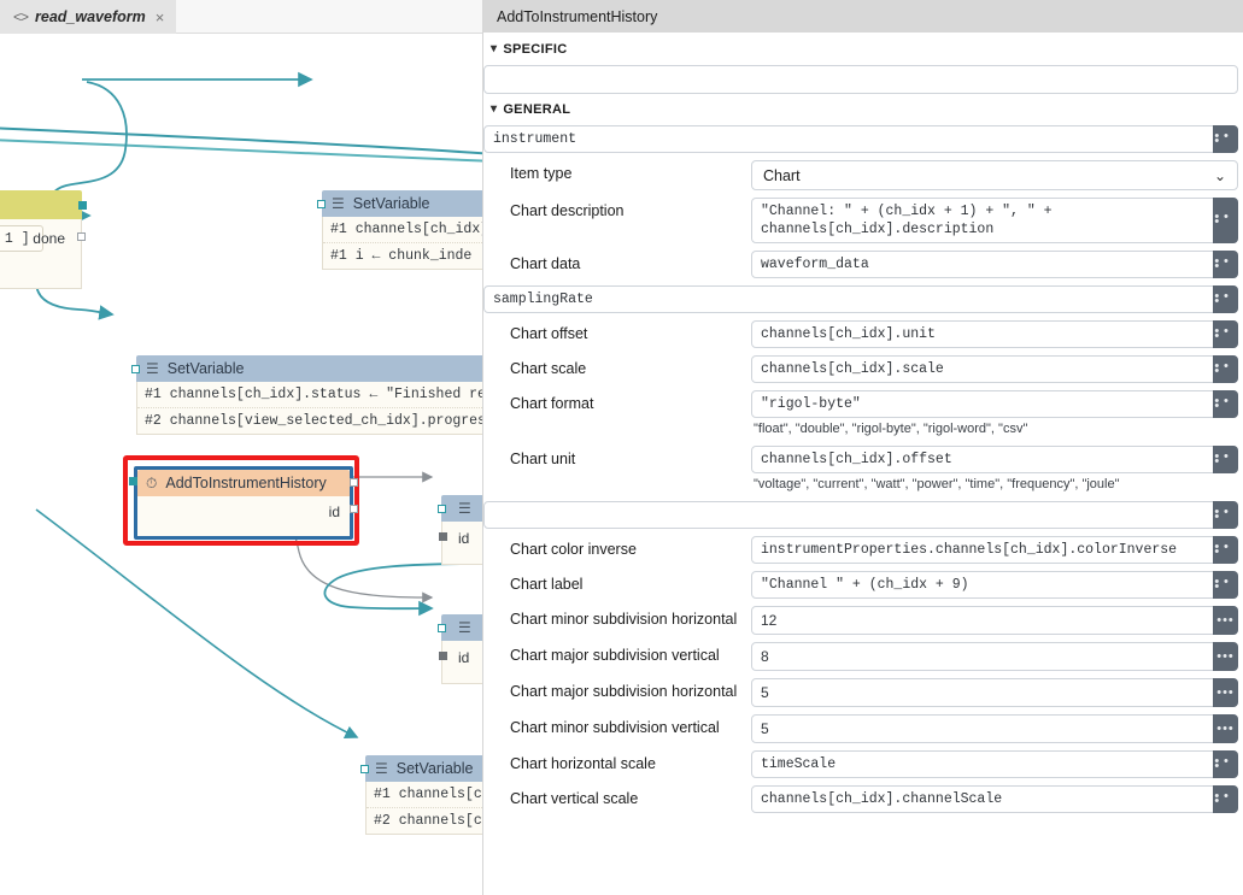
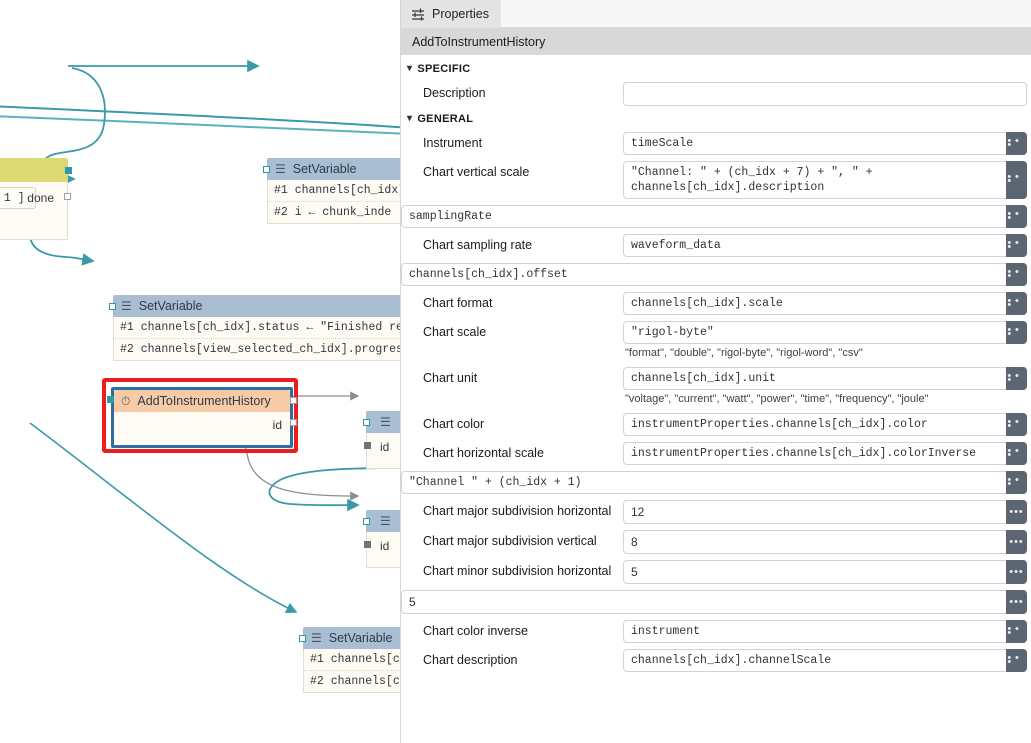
- <>
- read_waveform
- ×
  done
  ☰
  SetVariable
  #1 channels[ch_idx
- #1 i ← chunk_inde
+ #2 i ← chunk_inde
  ☰
  SetVariable
  #1 channels[ch_idx].status ← "Finished r
  #2 channels[view_selected_ch_idx].progre
  ⏱
  AddToInstrumentHistory
  id
  ☰
  id
  ☰
  id
  ☰
  SetVariable
  #1 channels[c
  #2 channels[c
+ Properties
  AddToInstrumentHistory
  ▾
  SPECIFIC
+ Description
  ▾
  GENERAL
+ Instrument
- instrument
+ timeScale
  •••
- Item type
- Chart
- ⌄
- Chart description
+ Chart vertical scale
- "Channel: " + (ch_idx + 1) + ", " + channels[ch_idx].description
+ "Channel: " + (ch_idx + 7) + ", " + channels[ch_idx].description
  •••
- Chart data
- waveform_data
+ samplingRate
  •••
+ Chart sampling rate
- samplingRate
+ waveform_data
  •••
- Chart offset
- channels[ch_idx].unit
+ channels[ch_idx].offset
  •••
- Chart scale
+ Chart format
  channels[ch_idx].scale
  •••
- Chart format
+ Chart scale
  "rigol-byte"
  •••
- "float", "double", "rigol-byte", "rigol-word", "csv"
+ "format", "double", "rigol-byte", "rigol-word", "csv"
  Chart unit
- channels[ch_idx].offset
+ channels[ch_idx].unit
  •••
  "voltage", "current", "watt", "power", "time", "frequency", "joule"
+ Chart color
+ instrumentProperties.channels[ch_idx].color
  •••
- Chart color inverse
+ Chart horizontal scale
  instrumentProperties.channels[ch_idx].colorInverse
  •••
- Chart label
- "Channel " + (ch_idx + 9)
+ "Channel " + (ch_idx + 1)
  •••
- Chart minor subdivision horizontal
+ Chart major subdivision horizontal
  12
  •••
  Chart major subdivision vertical
  8
  •••
- Chart major subdivision horizontal
+ Chart minor subdivision horizontal
  5
  •••
- Chart minor subdivision vertical
  5
  •••
- Chart horizontal scale
+ Chart color inverse
- timeScale
+ instrument
  •••
- Chart vertical scale
+ Chart description
  channels[ch_idx].channelScale
  •••
